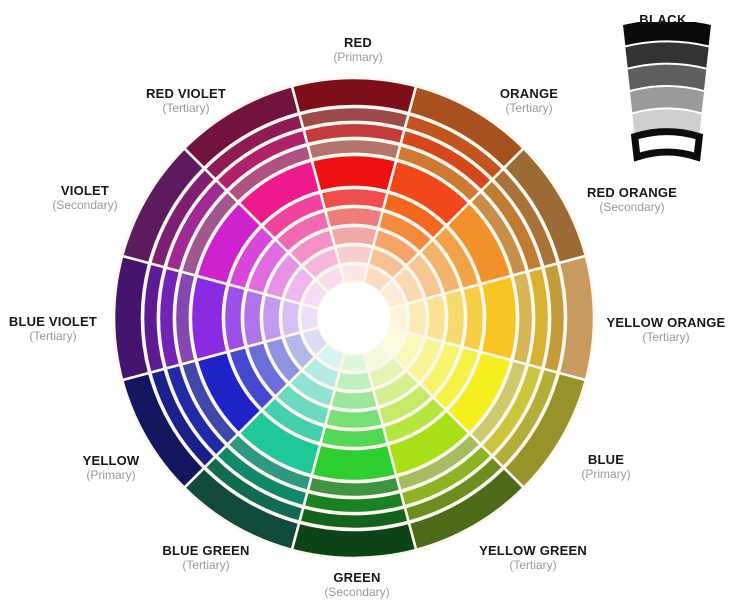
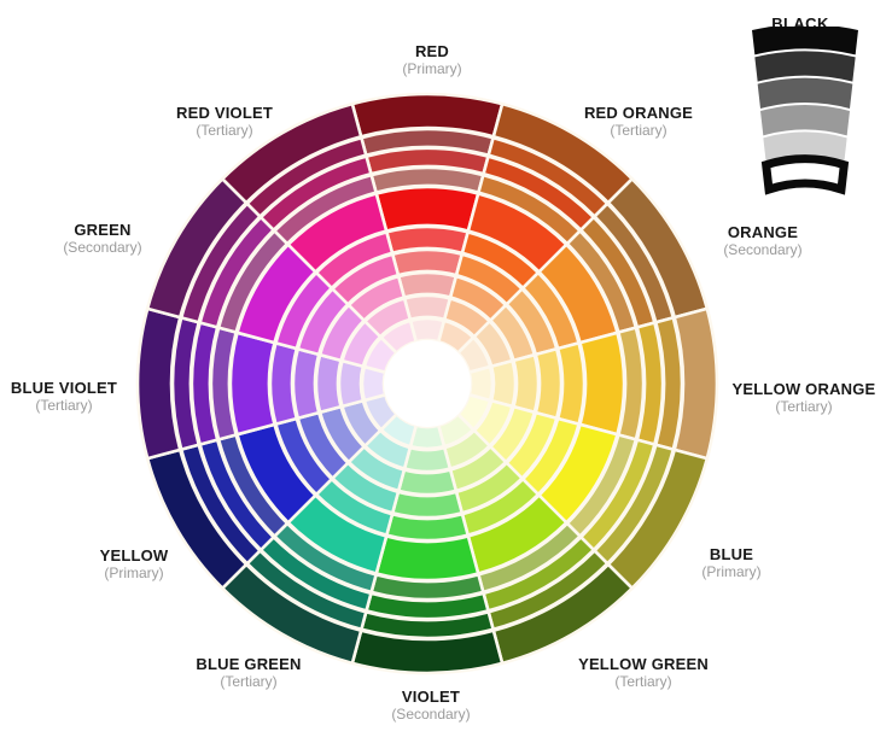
  RED
  (Primary)
- ORANGE
+ RED ORANGE
  (Tertiary)
- RED ORANGE
+ ORANGE
  (Secondary)
  YELLOW ORANGE
  (Tertiary)
  BLUE
  (Primary)
  YELLOW GREEN
  (Tertiary)
- GREEN
+ VIOLET
  (Secondary)
  BLUE GREEN
  (Tertiary)
  YELLOW
  (Primary)
  BLUE VIOLET
  (Tertiary)
- VIOLET
+ GREEN
  (Secondary)
  RED VIOLET
  (Tertiary)
  BLACK
